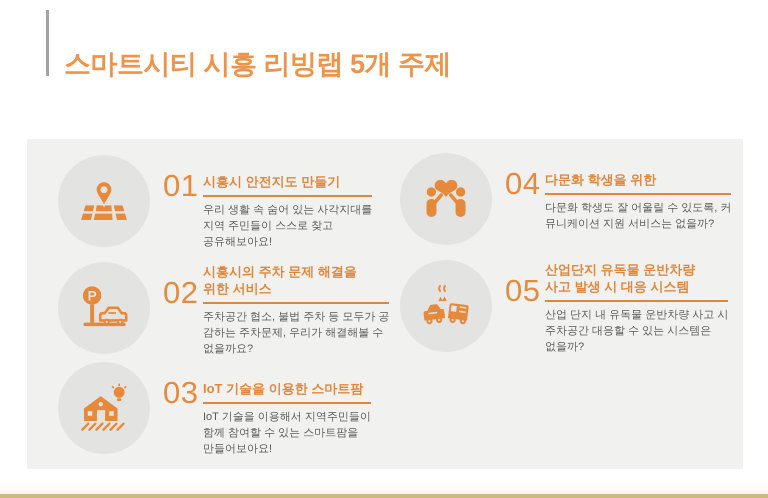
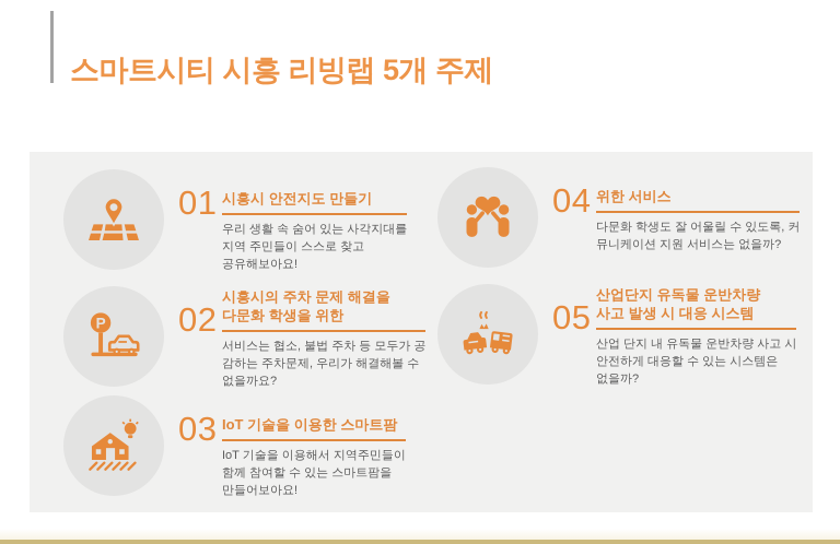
  스마트시티 시흥 리빙랩 5개 주제
  01
  시흥시 안전지도 만들기
  우리 생활 속 숨어 있는 사각지대를
  지역 주민들이 스스로 찾고
  공유해보아요!
  P
  02
  시흥시의 주차 문제 해결을
- 위한 서비스
+ 다문화 학생을 위한
- 주차공간 협소, 불법 주차 등 모두가 공
+ 서비스는 협소, 불법 주차 등 모두가 공
  감하는 주차문제, 우리가 해결해볼 수
  없을까요?
  03
  IoT 기술을 이용한 스마트팜
  IoT 기술을 이용해서 지역주민들이
  함께 참여할 수 있는 스마트팜을
  만들어보아요!
  04
- 다문화 학생을 위한
+ 위한 서비스
  다문화 학생도 잘 어울릴 수 있도록, 커
  뮤니케이션 지원 서비스는 없을까?
  05
  산업단지 유독물 운반차량
  사고 발생 시 대응 시스템
  산업 단지 내 유독물 운반차량 사고 시
- 주차공간 대응할 수 있는 시스템은
+ 안전하게 대응할 수 있는 시스템은
  없을까?
